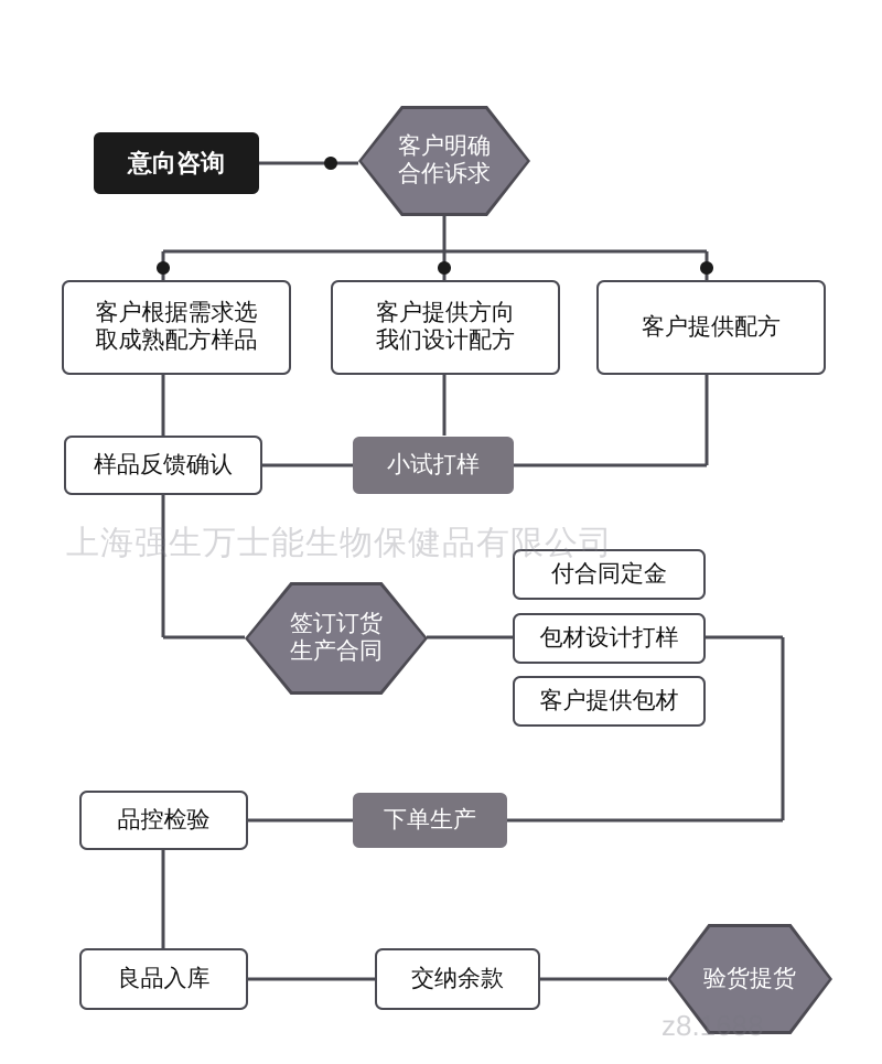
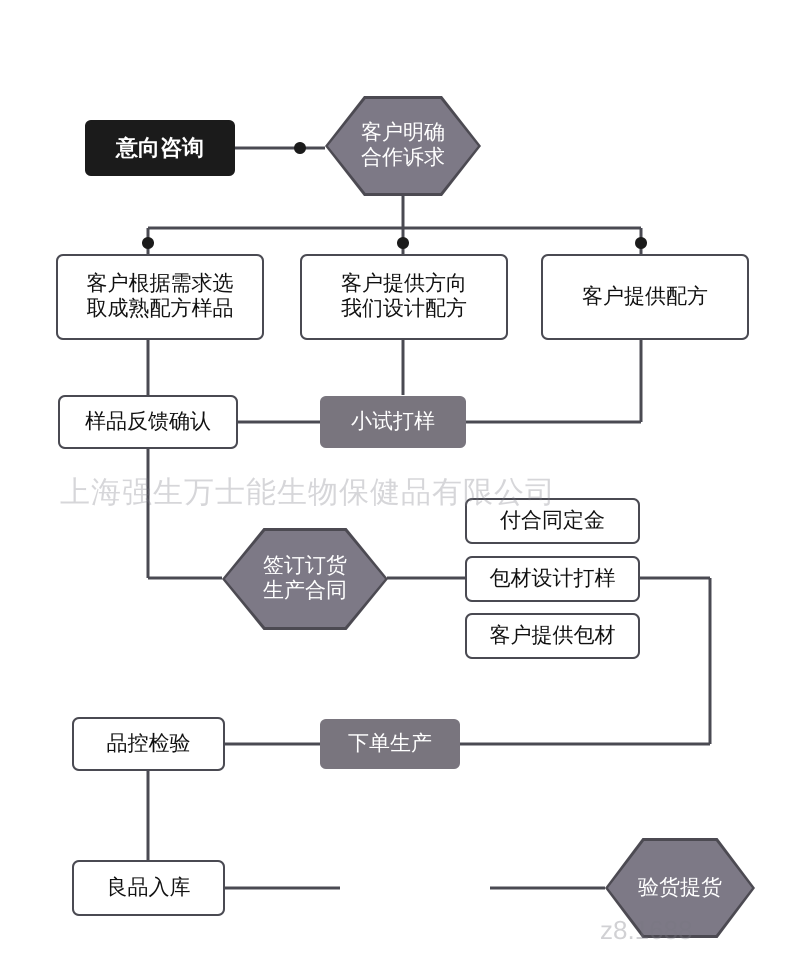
  意向咨询
  客户明确
  合作诉求
  客户根据需求选
  取成熟配方样品
  客户提供方向
  我们设计配方
  客户提供配方
  样品反馈确认
  小试打样
  签订订货
  生产合同
  付合同定金
  包材设计打样
  客户提供包材
  品控检验
  下单生产
  良品入库
- 交纳余款
  验货提货
  上海强生万士能生物保健品有限公司
  z8.1688
